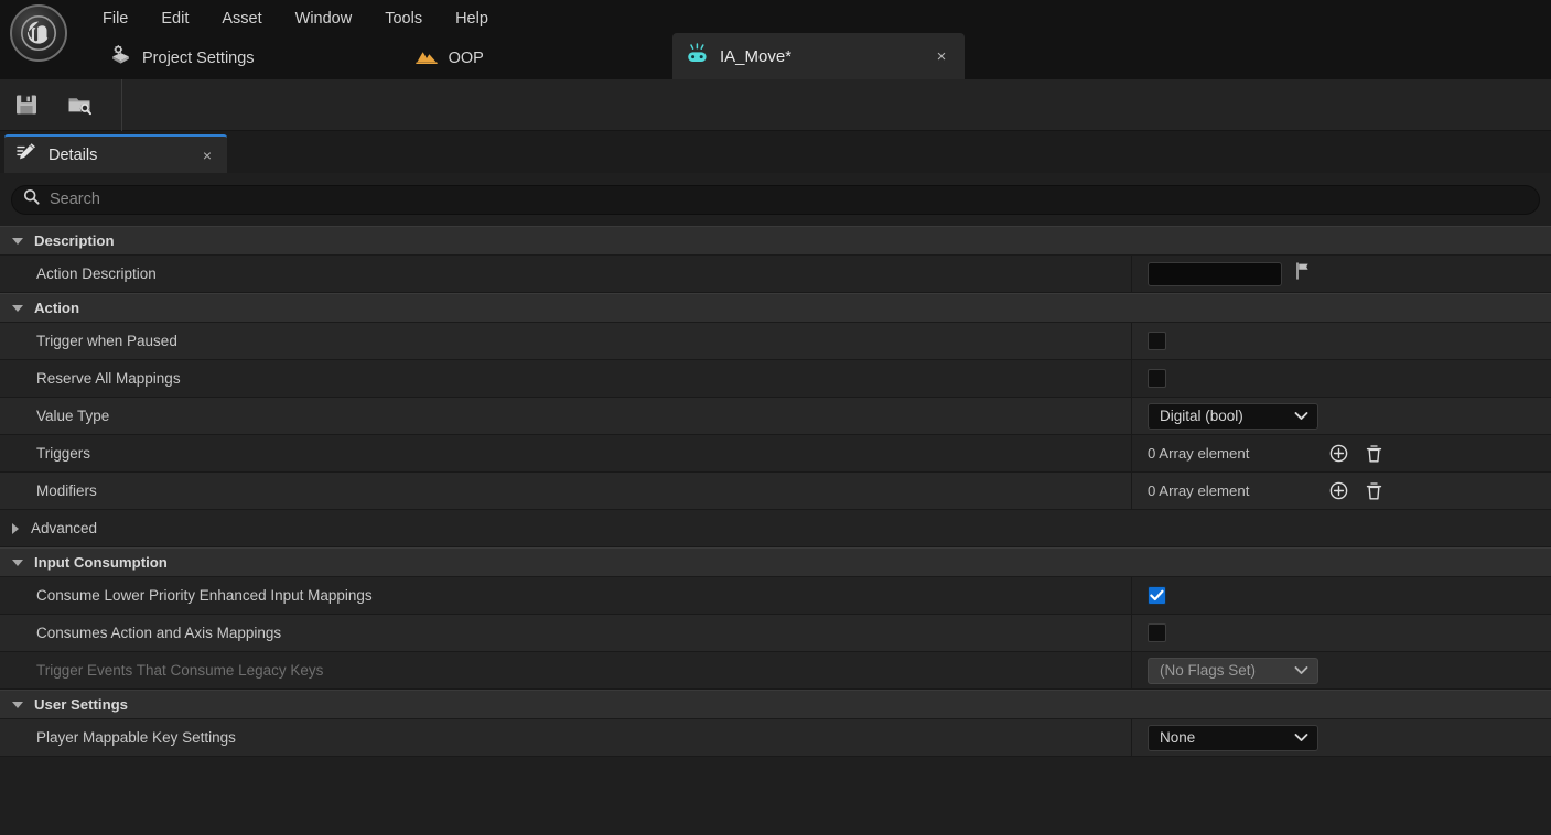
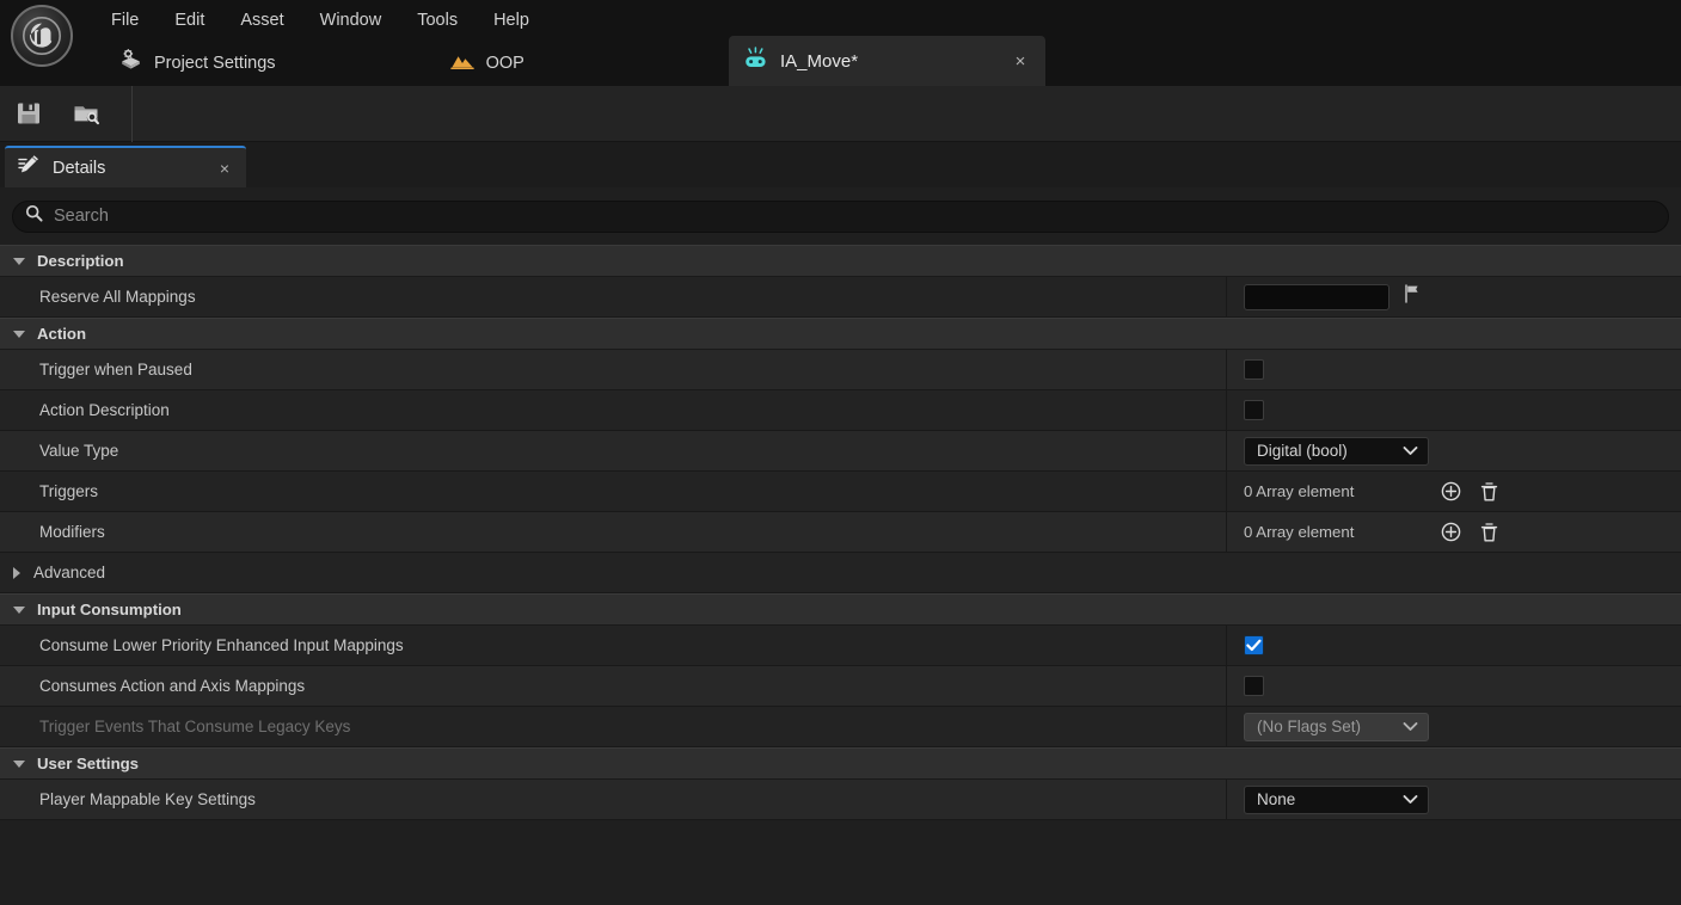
  File
  Edit
  Asset
  Window
  Tools
  Help
  Project Settings
  OOP
  IA_Move*
  ×
  Details
  ×
  Search
  Description
- Action Description
+ Reserve All Mappings
  Action
  Trigger when Paused
- Reserve All Mappings
+ Action Description
  Value Type
  Digital (bool)
  Triggers
  0 Array element
  Modifiers
  0 Array element
  Advanced
  Input Consumption
  Consume Lower Priority Enhanced Input Mappings
  Consumes Action and Axis Mappings
  Trigger Events That Consume Legacy Keys
  (No Flags Set)
  User Settings
  Player Mappable Key Settings
  None
